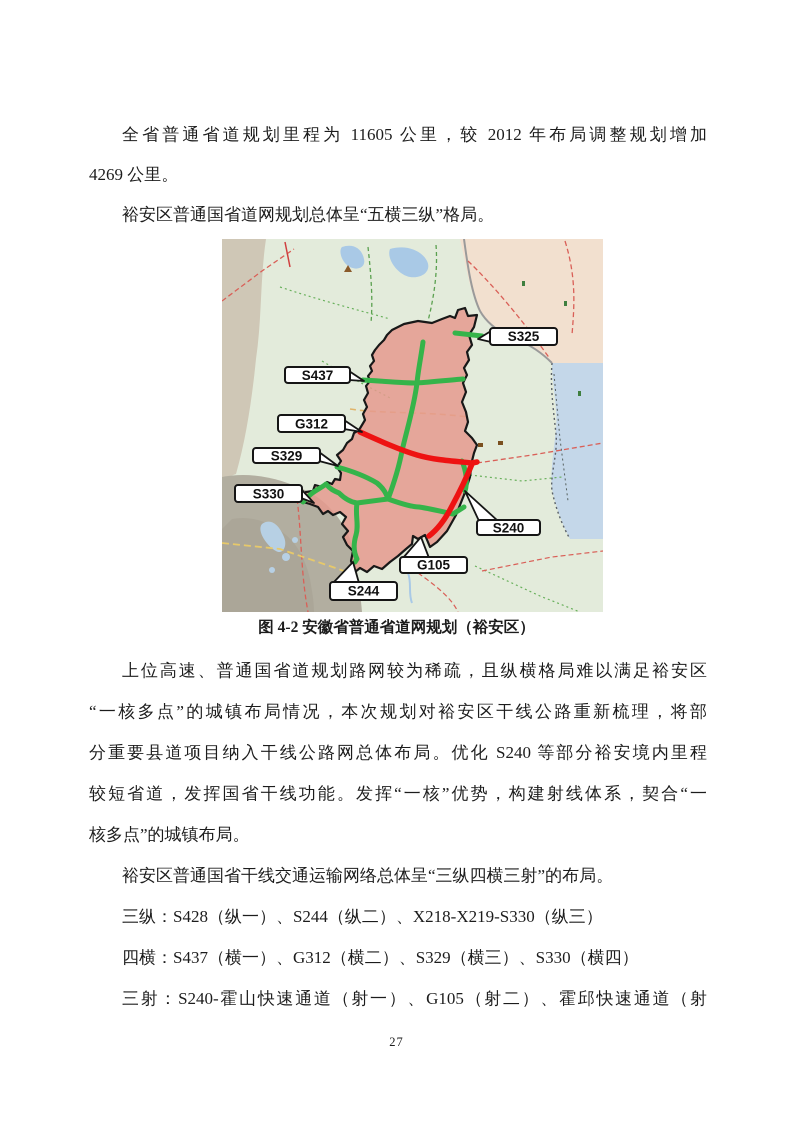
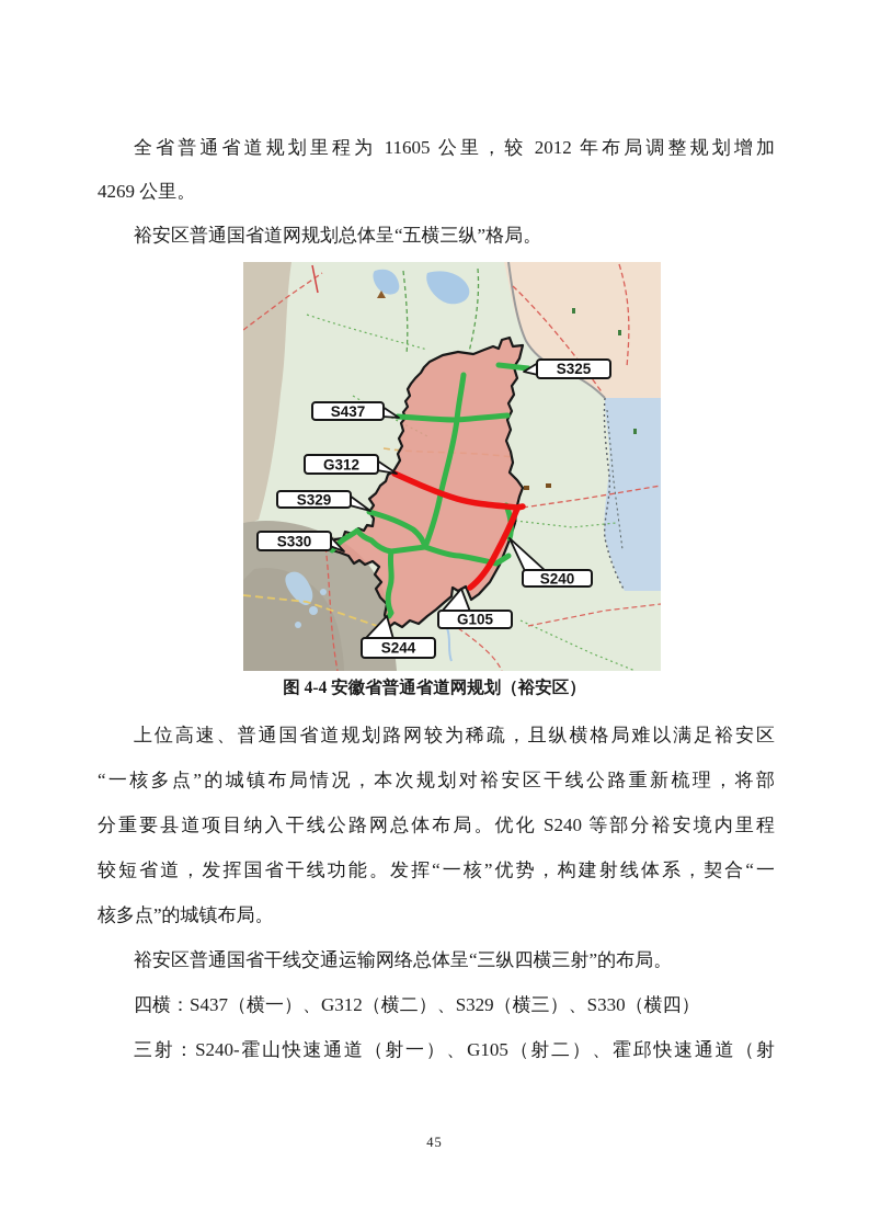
  全省普通省道规划里程为 11605 公里，较 2012 年布局调整规划增加
  4269 公里。
  裕安区普通国省道网规划总体呈“五横三纵”格局。
  S325
  S437
  G312
  S329
  S330
  S240
  G105
  S244
- 图 4-2 安徽省普通省道网规划（裕安区）
+ 图 4-4 安徽省普通省道网规划（裕安区）
  上位高速、普通国省道规划路网较为稀疏，且纵横格局难以满足裕安区
  “一核多点”的城镇布局情况，本次规划对裕安区干线公路重新梳理，将部
  分重要县道项目纳入干线公路网总体布局。优化 S240 等部分裕安境内里程
  较短省道，发挥国省干线功能。发挥“一核”优势，构建射线体系，契合“一
  核多点”的城镇布局。
  裕安区普通国省干线交通运输网络总体呈“三纵四横三射”的布局。
- 三纵：S428（纵一）、S244（纵二）、X218-X219-S330（纵三）
  四横：S437（横一）、G312（横二）、S329（横三）、S330（横四）
  三射：S240-霍山快速通道（射一）、G105（射二）、霍邱快速通道（射
- 27
+ 45
